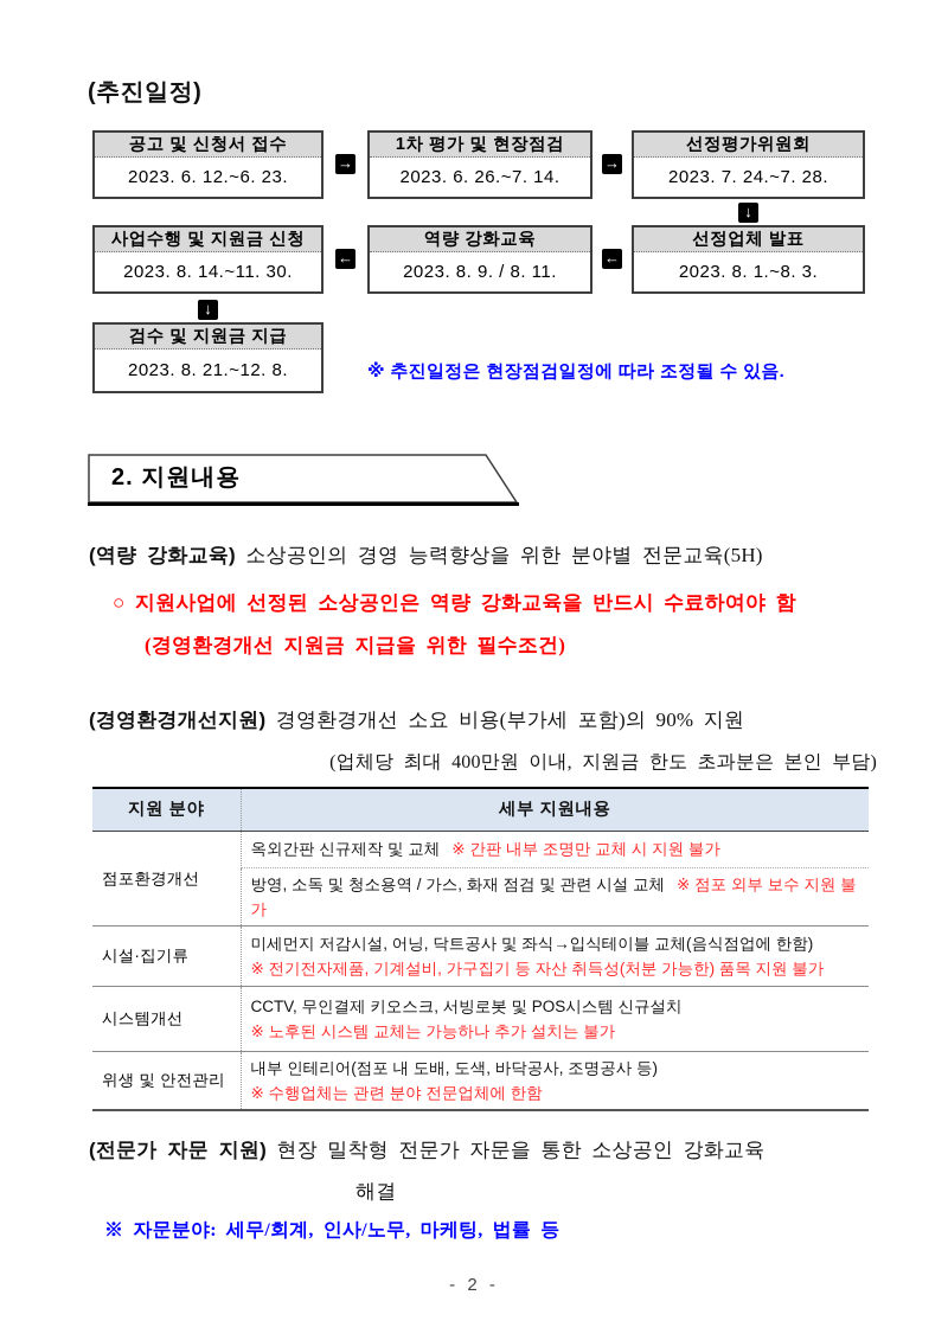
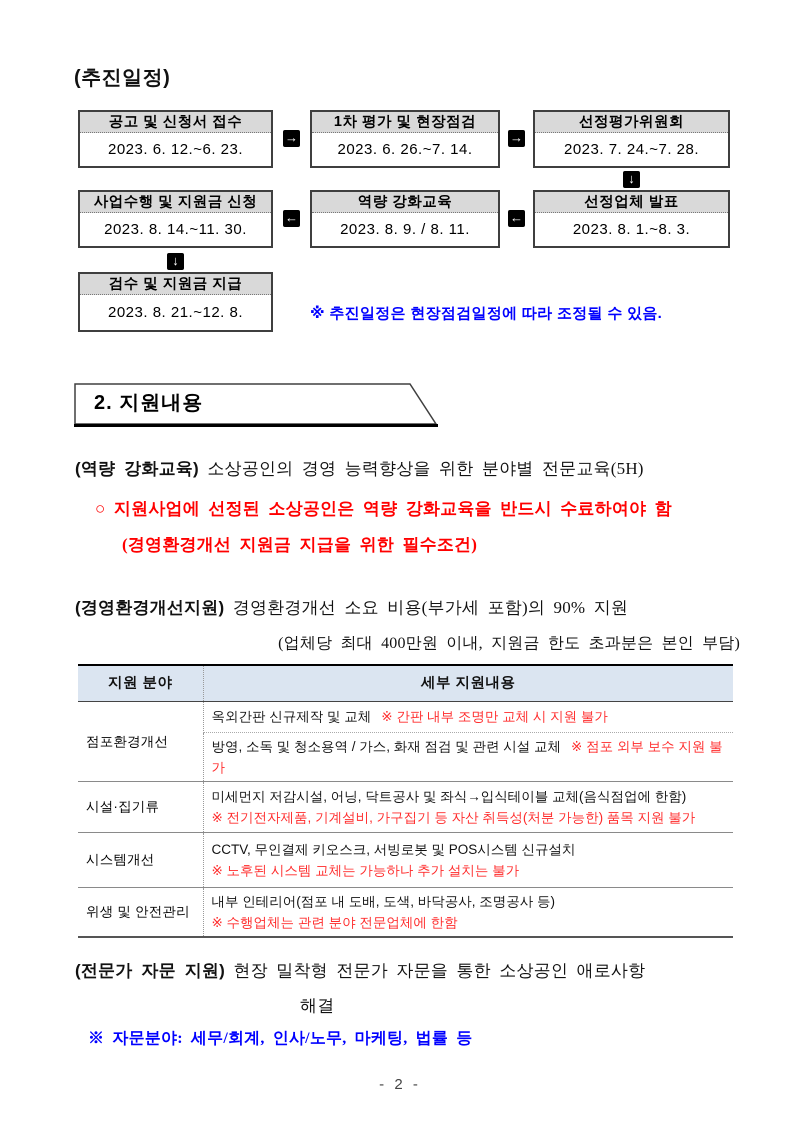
  (추진일정)
  공고 및 신청서 접수
  2023. 6. 12.~6. 23.
  1차 평가 및 현장점검
  2023. 6. 26.~7. 14.
  선정평가위원회
  2023. 7. 24.~7. 28.
  사업수행 및 지원금 신청
  2023. 8. 14.~11. 30.
  역량 강화교육
  2023. 8. 9. / 8. 11.
  선정업체 발표
  2023. 8. 1.~8. 3.
  검수 및 지원금 지급
  2023. 8. 21.~12. 8.
  →
  →
  ↓
  ←
  ←
  ↓
  ※ 추진일정은 현장점검일정에 따라 조정될 수 있음.
  2. 지원내용
  (역량 강화교육) 소상공인의 경영 능력향상을 위한 분야별 전문교육(5H)
  ○ 지원사업에 선정된 소상공인은 역량 강화교육을 반드시 수료하여야 함
  (경영환경개선 지원금 지급을 위한 필수조건)
  (경영환경개선지원) 경영환경개선 소요 비용(부가세 포함)의 90% 지원
  (업체당 최대 400만원 이내, 지원금 한도 초과분은 본인 부담)
  지원 분야	세부 지원내용
  점포환경개선	옥외간판 신규제작 및 교체 ※ 간판 내부 조명만 교체 시 지원 불가
  방영, 소독 및 청소용역 / 가스, 화재 점검 및 관련 시설 교체 ※ 점포 외부 보수 지원 불가
  시설·집기류	미세먼지 저감시설, 어닝, 닥트공사 및 좌식→입식테이블 교체(음식점업에 한함) ※ 전기전자제품, 기계설비, 가구집기 등 자산 취득성(처분 가능한) 품목 지원 불가
  시스템개선	CCTV, 무인결제 키오스크, 서빙로봇 및 POS시스템 신규설치 ※ 노후된 시스템 교체는 가능하나 추가 설치는 불가
  위생 및 안전관리	내부 인테리어(점포 내 도배, 도색, 바닥공사, 조명공사 등) ※ 수행업체는 관련 분야 전문업체에 한함
- (전문가 자문 지원) 현장 밀착형 전문가 자문을 통한 소상공인 강화교육
+ (전문가 자문 지원) 현장 밀착형 전문가 자문을 통한 소상공인 애로사항
  해결
  ※ 자문분야: 세무/회계, 인사/노무, 마케팅, 법률 등
  - 2 -
